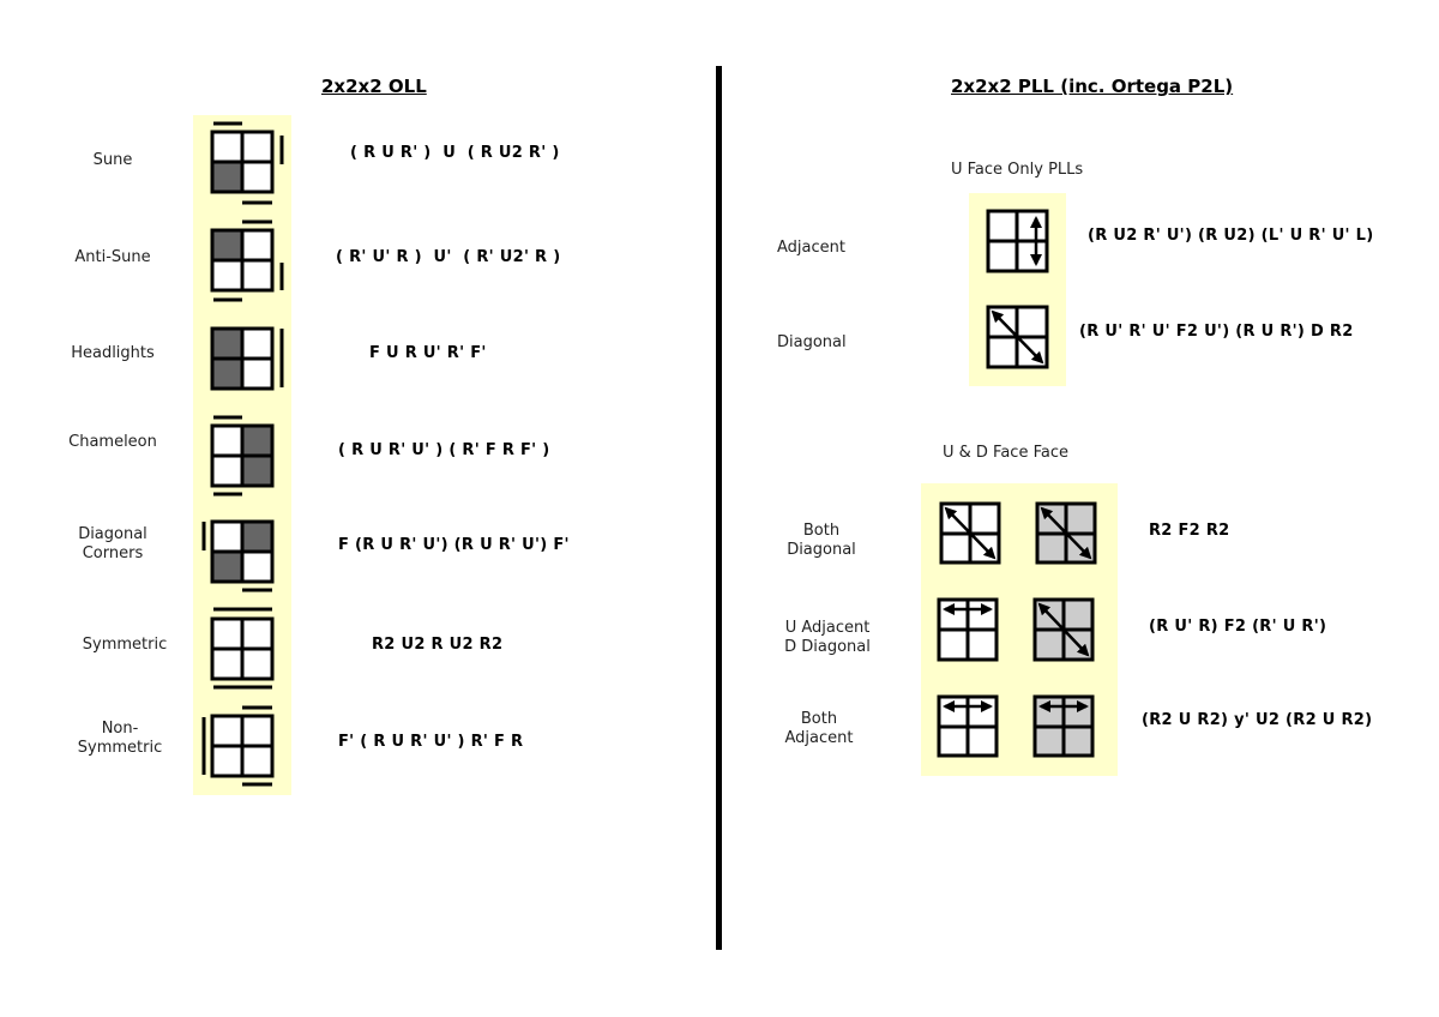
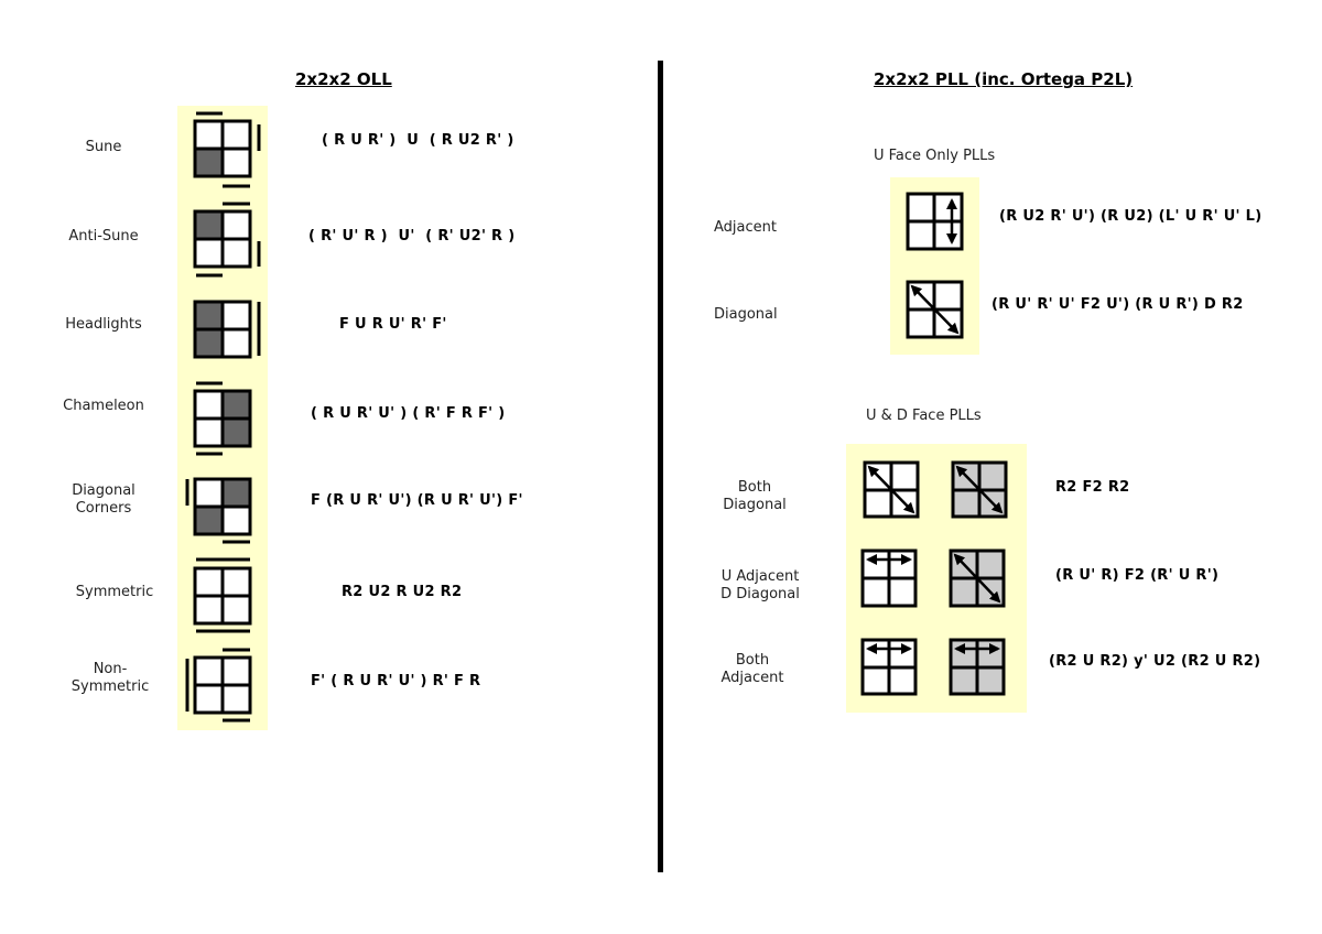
  2x2x2 OLL
  Sune
  Anti-Sune
  Headlights
  Chameleon
  Diagonal
  Corners
  Symmetric
  Non-
  Symmetric
  ( R U R' ) U ( R U2 R' )
  ( R' U' R ) U' ( R' U2' R )
  F U R U' R' F'
  ( R U R' U' ) ( R' F R F' )
  F (R U R' U') (R U R' U') F'
  R2 U2 R U2 R2
  F' ( R U R' U' ) R' F R
  2x2x2 PLL (inc. Ortega P2L)
  U Face Only PLLs
  Adjacent
  Diagonal
  (R U2 R' U') (R U2) (L' U R' U' L)
  (R U' R' U' F2 U') (R U R') D R2
- U & D Face Face
+ U & D Face PLLs
  Both
  Diagonal
  U Adjacent
  D Diagonal
  Both
  Adjacent
  R2 F2 R2
  (R U' R) F2 (R' U R')
  (R2 U R2) y' U2 (R2 U R2)
